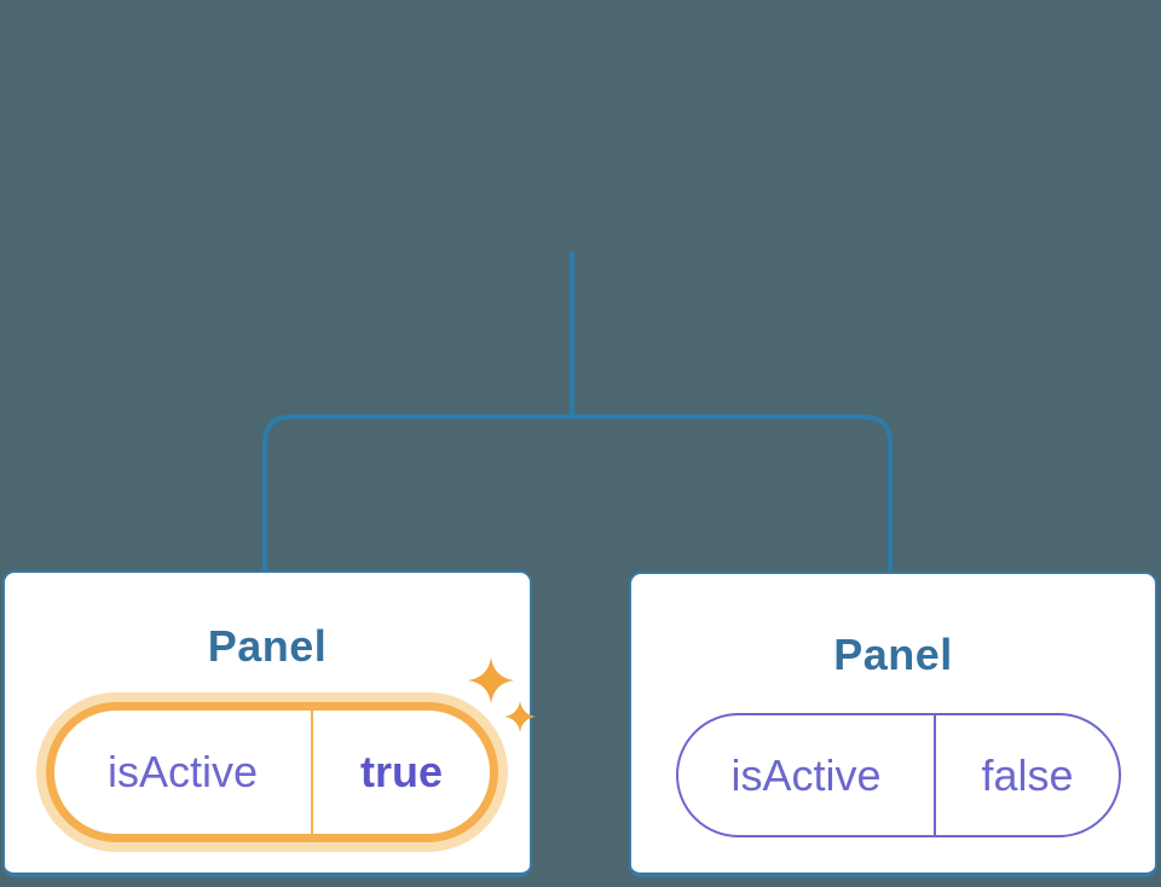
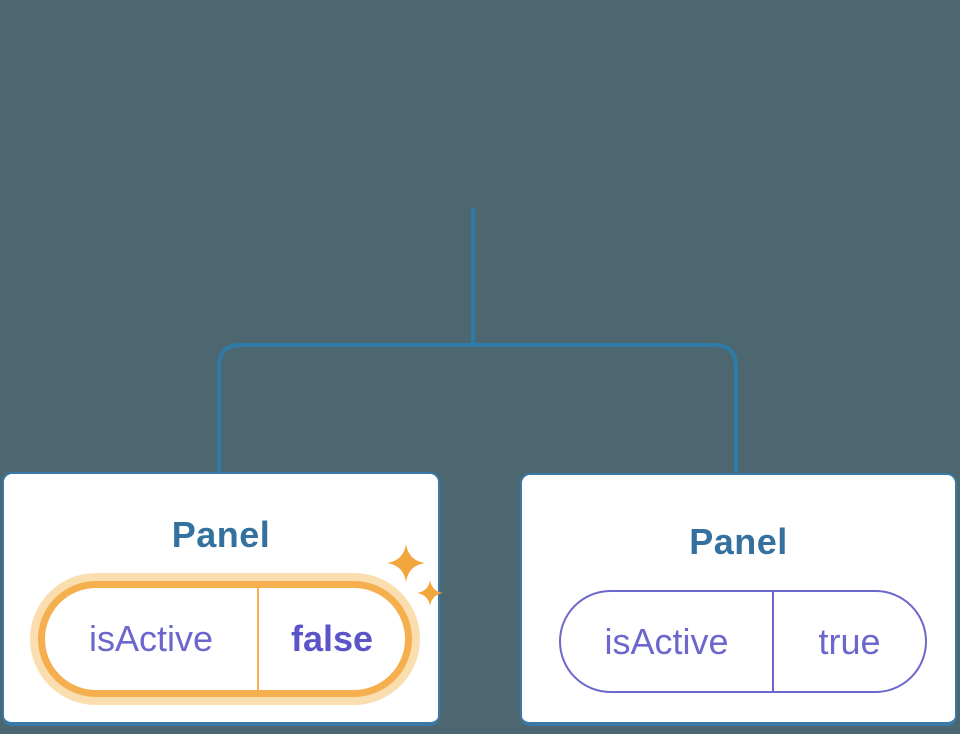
  Panel
  isActive
- true
+ false
  Panel
  isActive
- false
+ true
